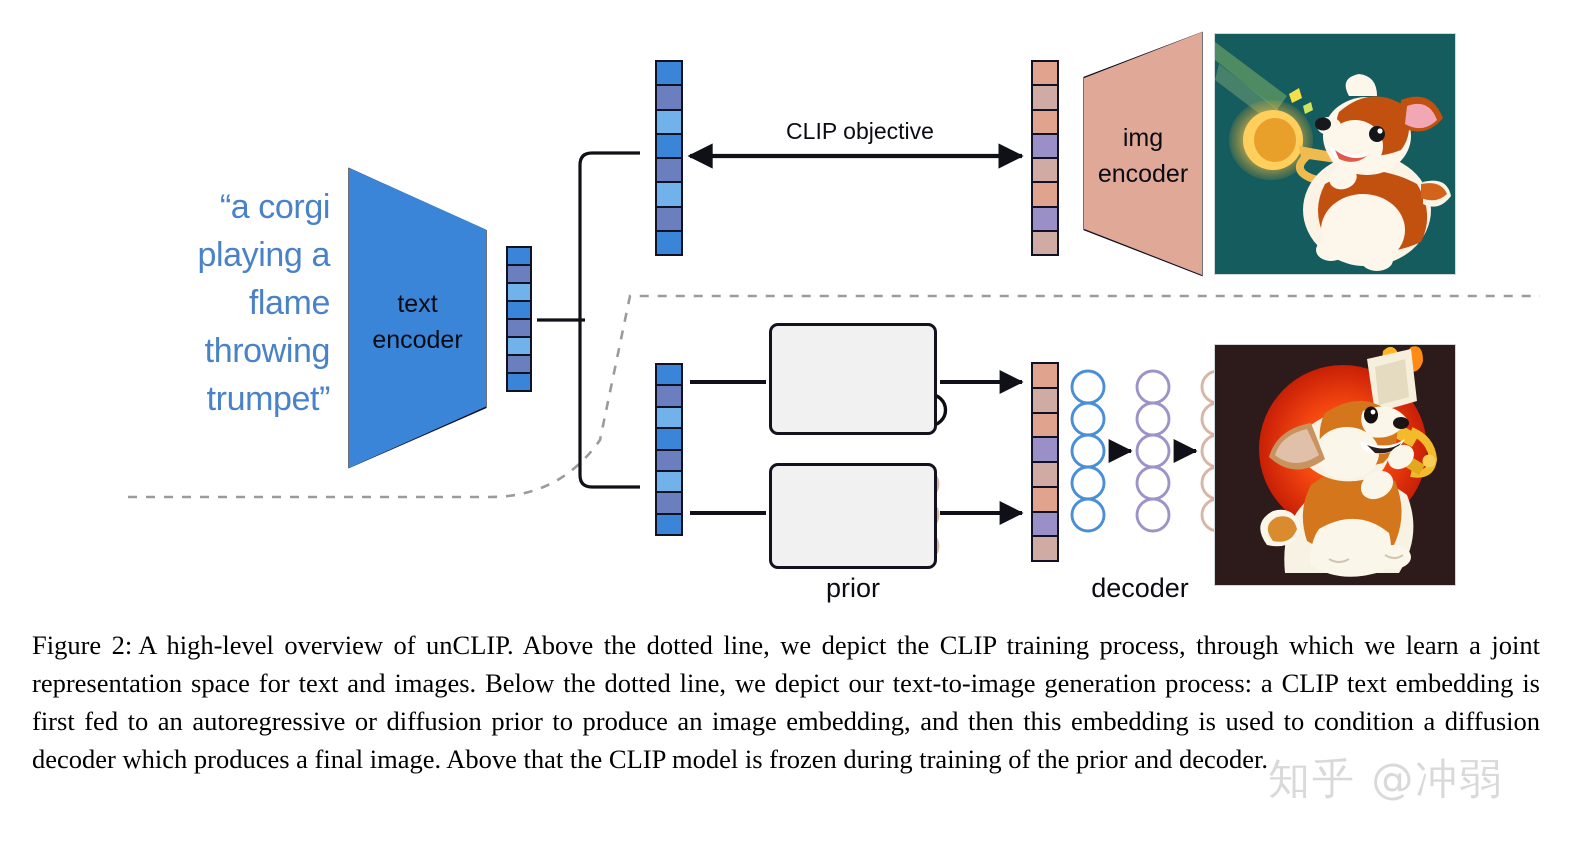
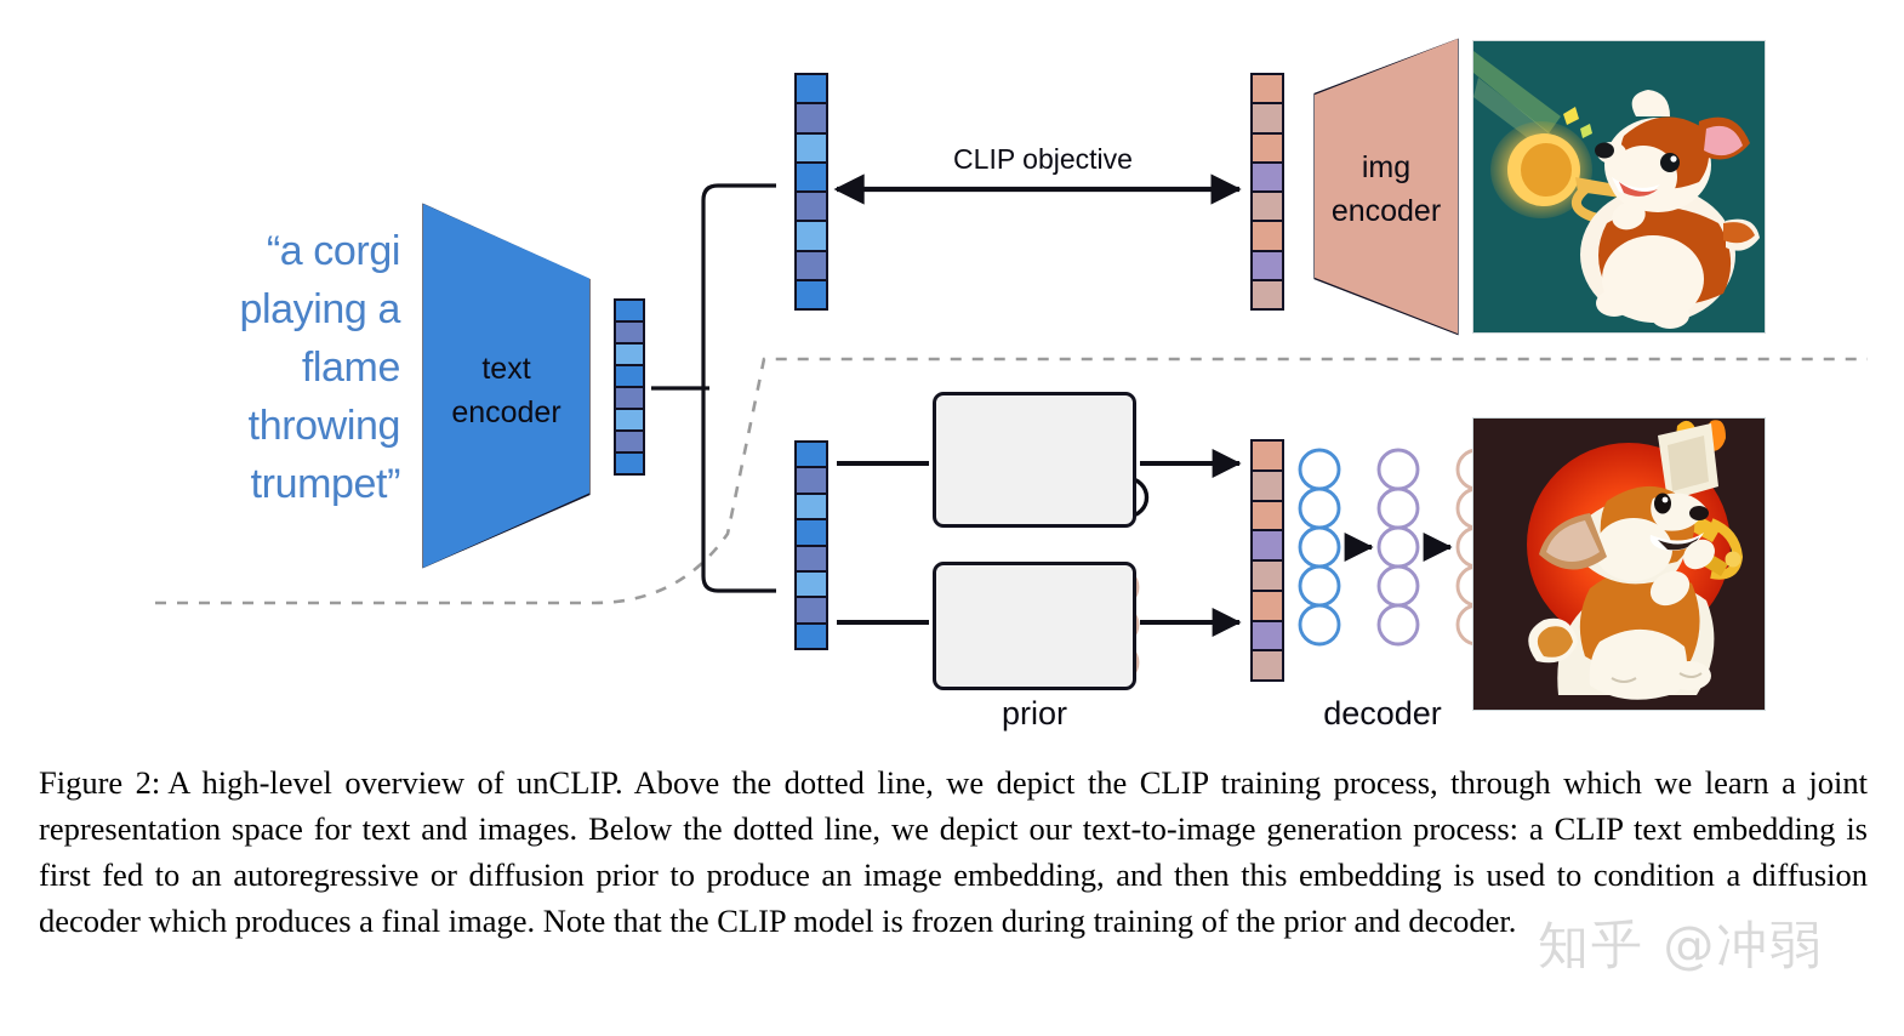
  “a corgi
  playing a
  flame
  throwing
  trumpet”
  text
  encoder
  img
  encoder
  CLIP objective
  prior
  decoder
- Figure 2: A high-level overview of unCLIP. Above the dotted line, we depict the CLIP training process, through which we learn a joint representation space for text and images. Below the dotted line, we depict our text-to-image generation process: a CLIP text embedding is first fed to an autoregressive or diffusion prior to produce an image embedding, and then this embedding is used to condition a diffusion decoder which produces a final image. Above that the CLIP model is frozen during training of the prior and decoder.
+ Figure 2: A high-level overview of unCLIP. Above the dotted line, we depict the CLIP training process, through which we learn a joint representation space for text and images. Below the dotted line, we depict our text-to-image generation process: a CLIP text embedding is first fed to an autoregressive or diffusion prior to produce an image embedding, and then this embedding is used to condition a diffusion decoder which produces a final image. Note that the CLIP model is frozen during training of the prior and decoder.
  知乎 @冲弱
